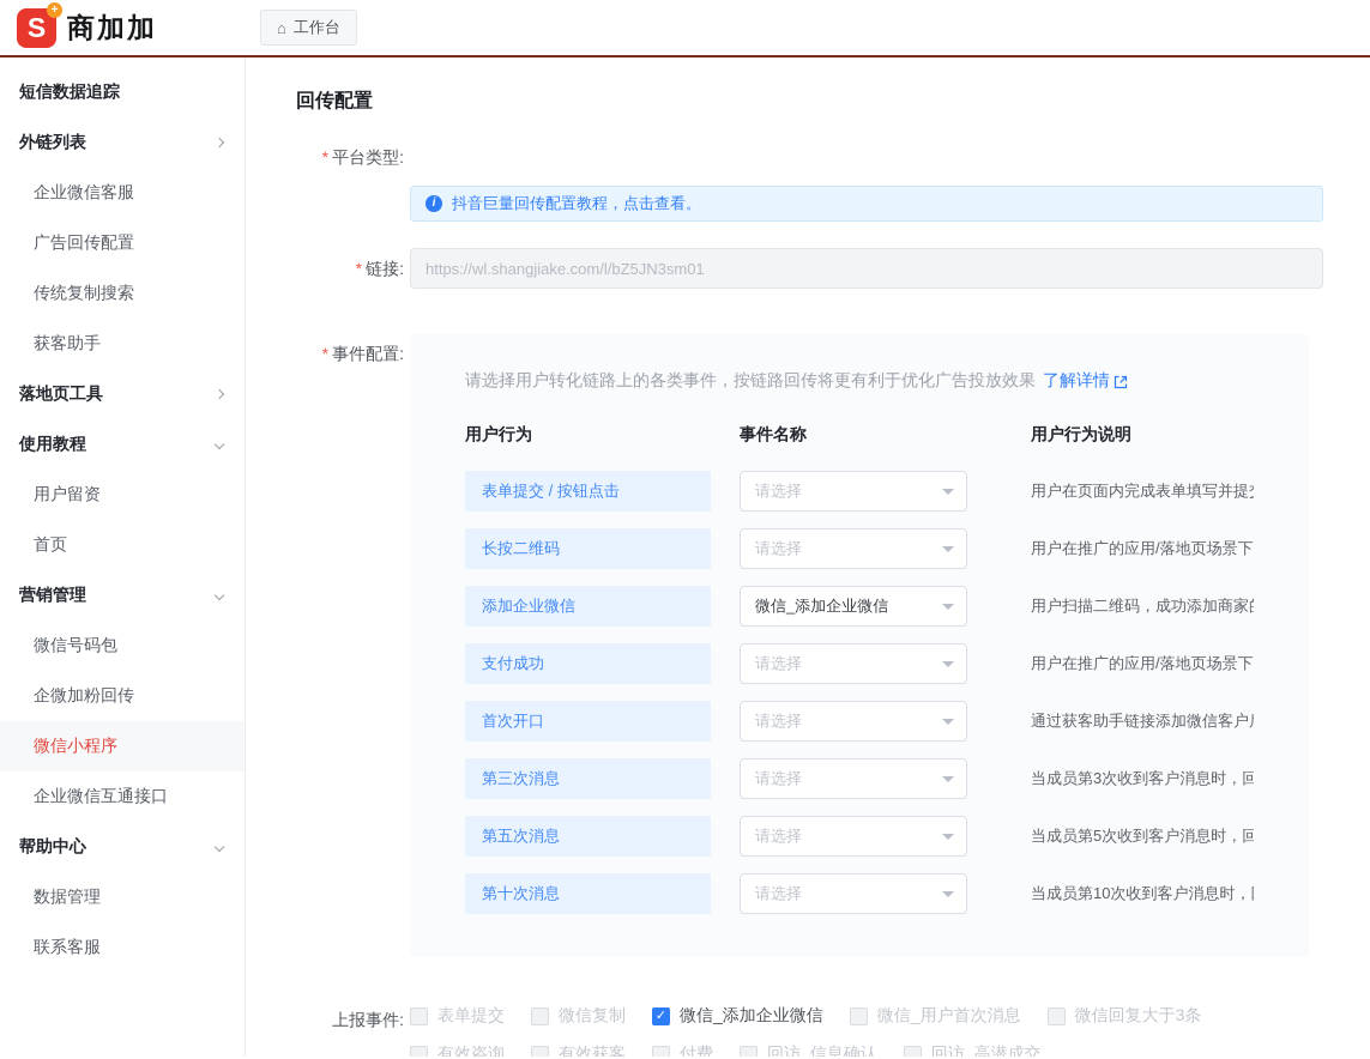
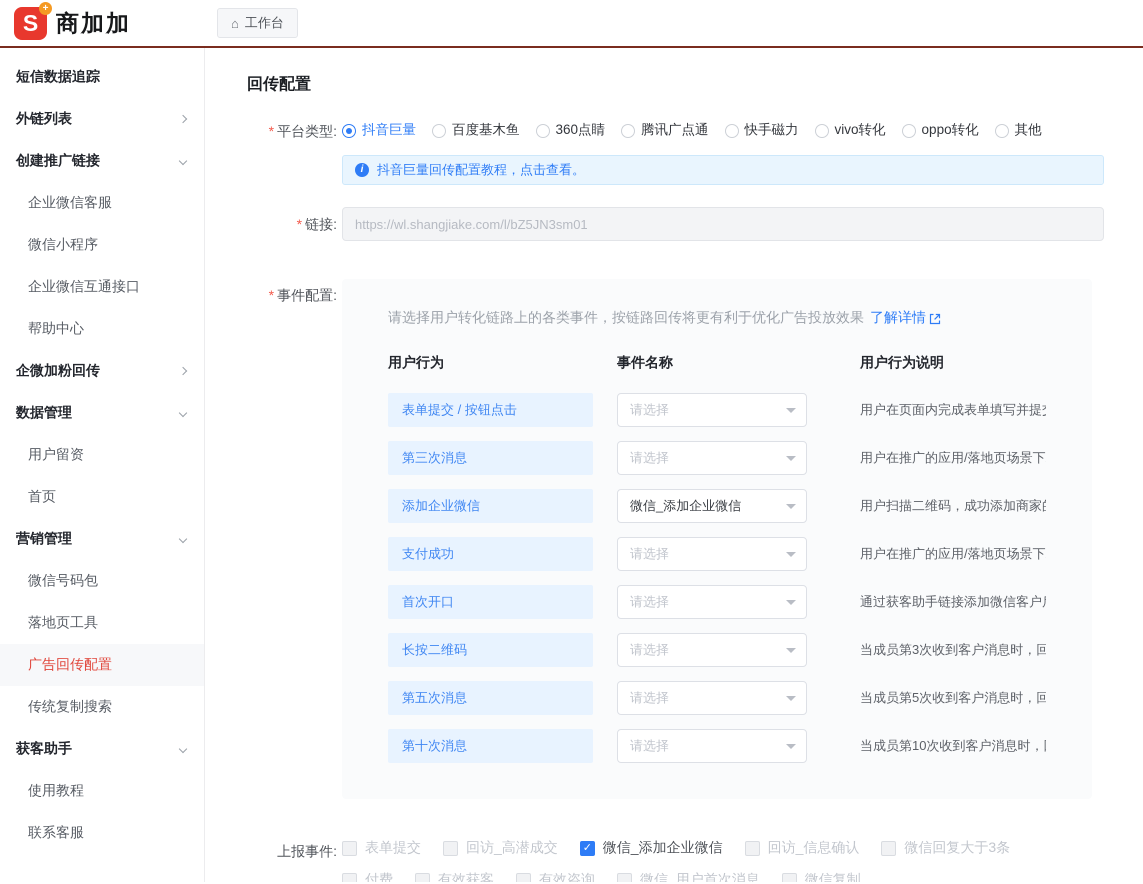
  S
  +
  商加加
  ⌂
  工作台
  短信数据追踪
  外链列表
+ 创建推广链接
  企业微信客服
- 广告回传配置
+ 微信小程序
- 传统复制搜索
+ 企业微信互通接口
- 获客助手
+ 帮助中心
- 落地页工具
+ 企微加粉回传
- 使用教程
+ 数据管理
  用户留资
  首页
  营销管理
  微信号码包
- 企微加粉回传
+ 落地页工具
- 微信小程序
+ 广告回传配置
- 企业微信互通接口
+ 传统复制搜索
- 帮助中心
+ 获客助手
- 数据管理
+ 使用教程
  联系客服
  回传配置
  * 平台类型:
+ 抖音巨量
+ 百度基木鱼
+ 360点睛
+ 腾讯广点通
+ 快手磁力
+ vivo转化
+ oppo转化
+ 其他
  i
  抖音巨量回传配置教程，点击查看。
  * 链接:
  https://wl.shangjiake.com/l/bZ5JN3sm01
  * 事件配置:
  请选择用户转化链路上的各类事件，按链路回传将更有利于优化广告投放效果
  了解详情
  用户行为
  事件名称
  用户行为说明
  表单提交 / 按钮点击
  请选择
  用户在页面内完成表单填写并提
- 长按二维码
+ 第三次消息
  请选择
  用户在推广的应用/落地页场景下
  添加企业微信
  微信_添加企业微信
  用户扫描二维码，成功添加商家
  支付成功
  请选择
  用户在推广的应用/落地页场景下
  首次开口
  请选择
- 第三次消息
+ 长按二维码
  请选择
  当成员第3次收到客户消息时，回
  第五次消息
  请选择
  当成员第5次收到客户消息时，回
  第十次消息
  请选择
  上报事件:
  表单提交
- 微信复制
+ 回访_高潜成交
  ✓
  微信_添加企业微信
- 微信_用户首次消息
+ 回访_信息确认
  微信回复大于3条
- 有效咨询
+ 付费
  有效获客
- 付费
+ 有效咨询
- 回访_信息确认
+ 微信_用户首次消息
- 回访_高潜成交
+ 微信复制
